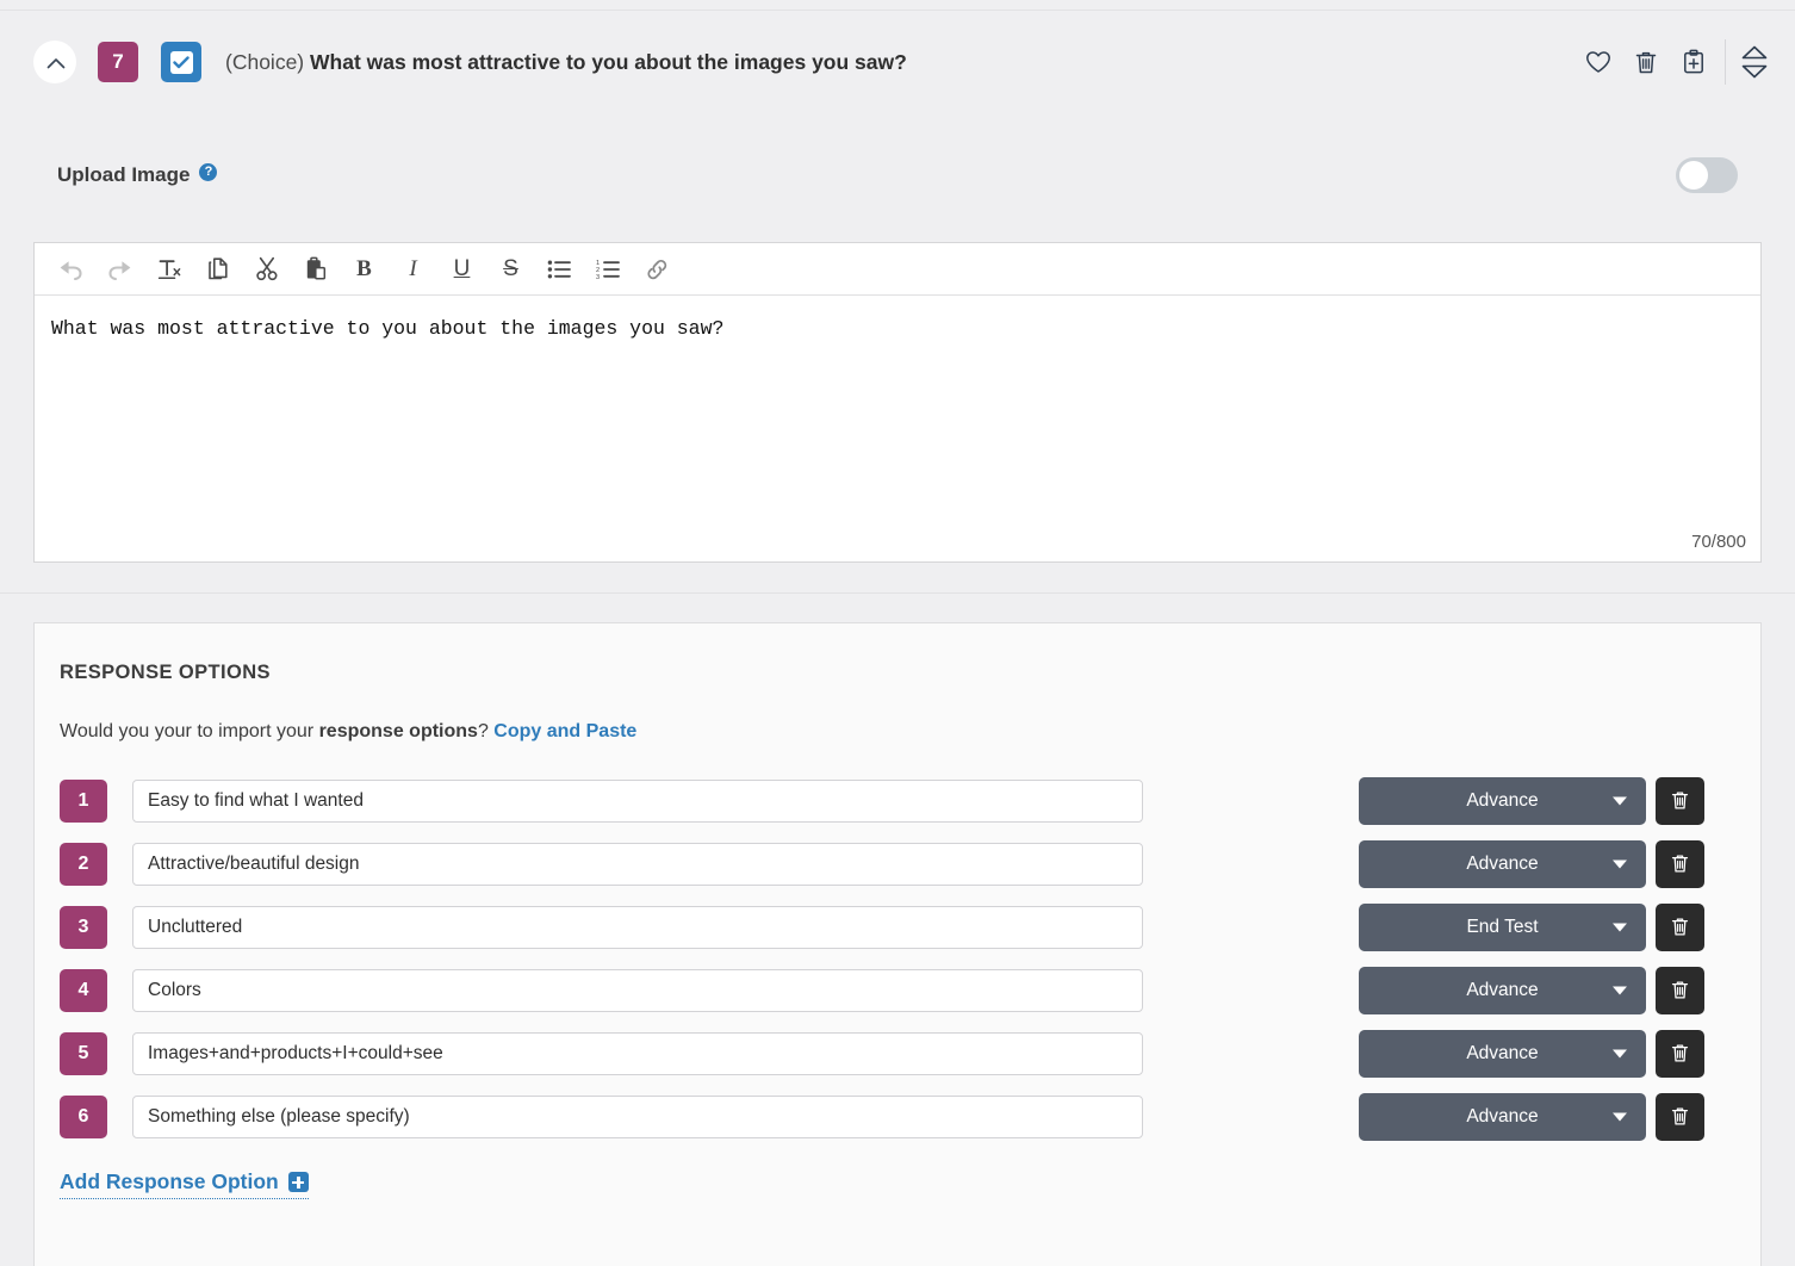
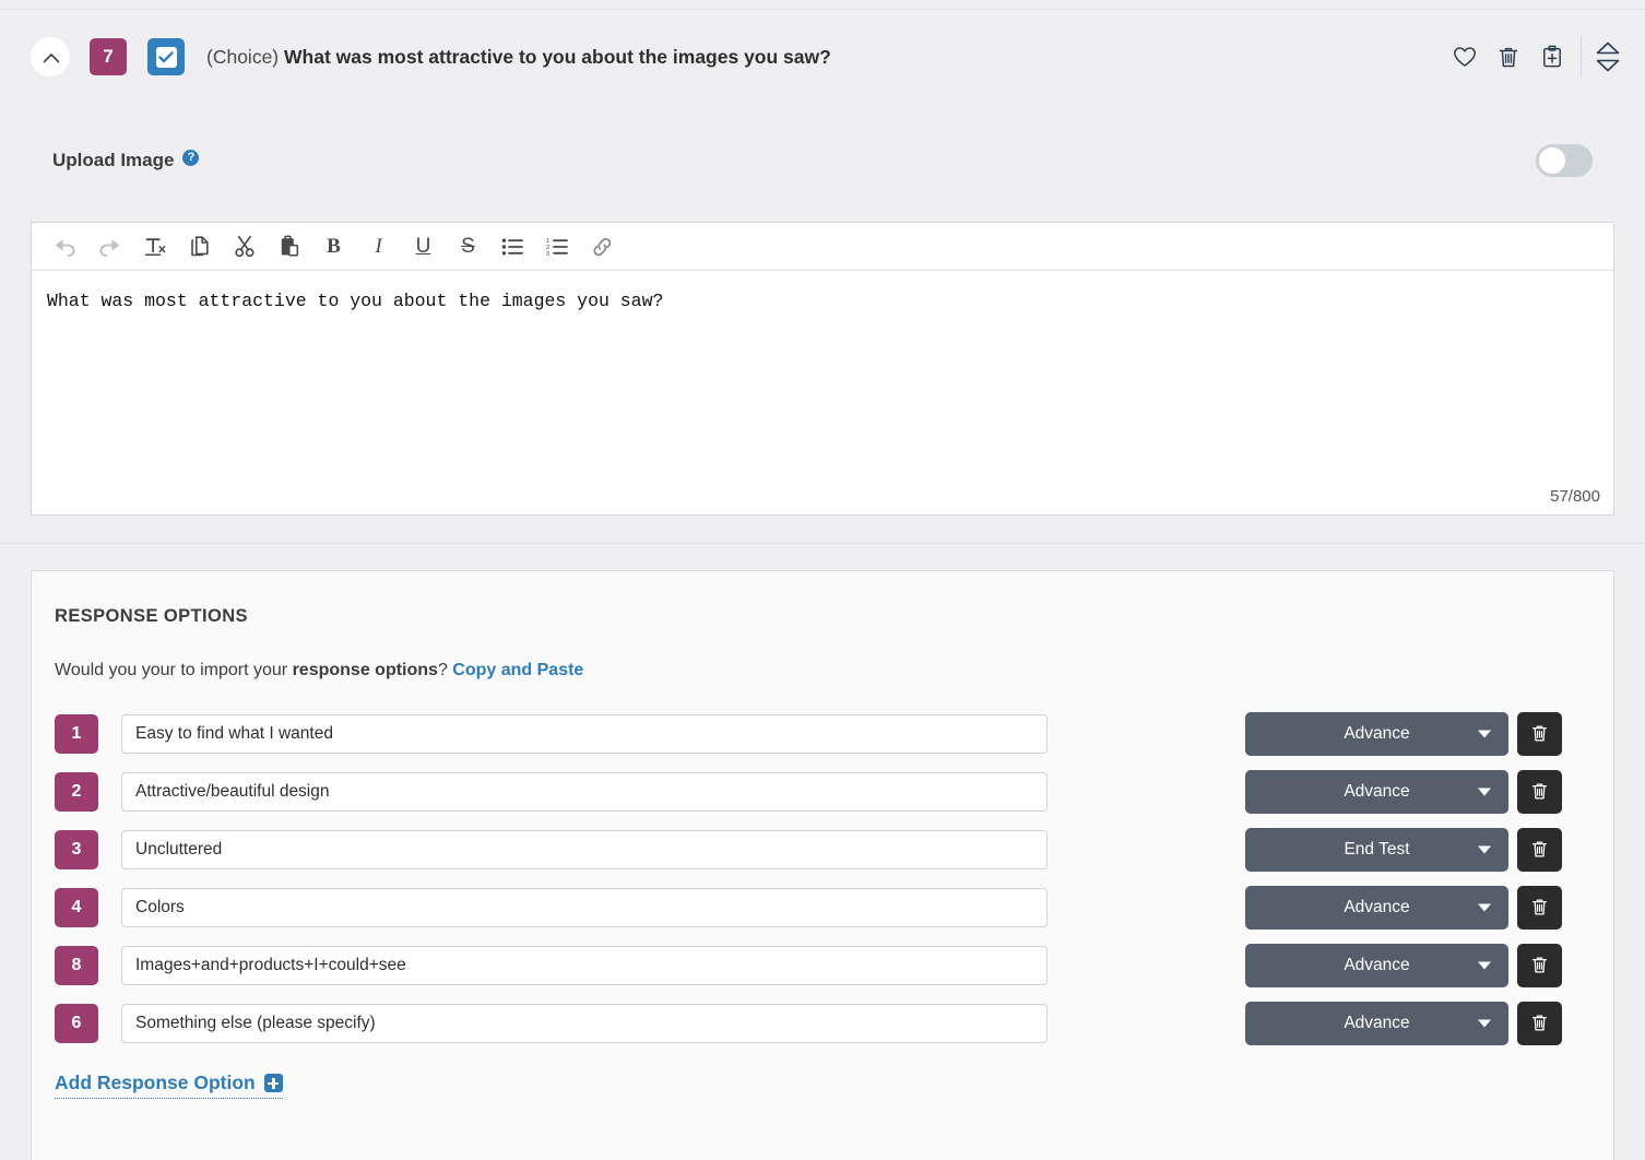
  7
  (Choice) What was most attractive to you about the images you saw?
  Upload Image ?
  B
  I
  U
  S
  What was most attractive to you about the images you saw?
- 70/800
+ 57/800
  RESPONSE OPTIONS
  Would you your to import your response options? Copy and Paste
  1
  Easy to find what I wanted
  Advance
  2
  Attractive/beautiful design
  Advance
  3
  Uncluttered
  End Test
  4
  Colors
  Advance
- 5
+ 8
  Images+and+products+I+could+see
  Advance
  6
  Something else (please specify)
  Advance
  Add Response Option
